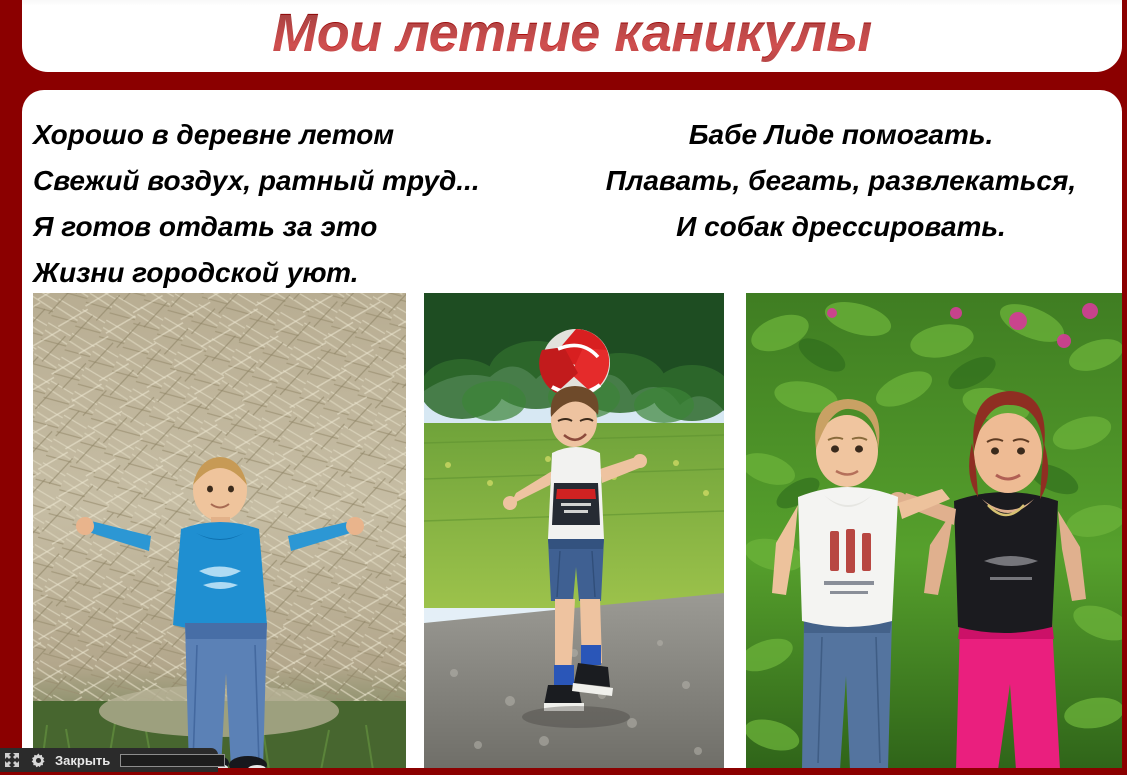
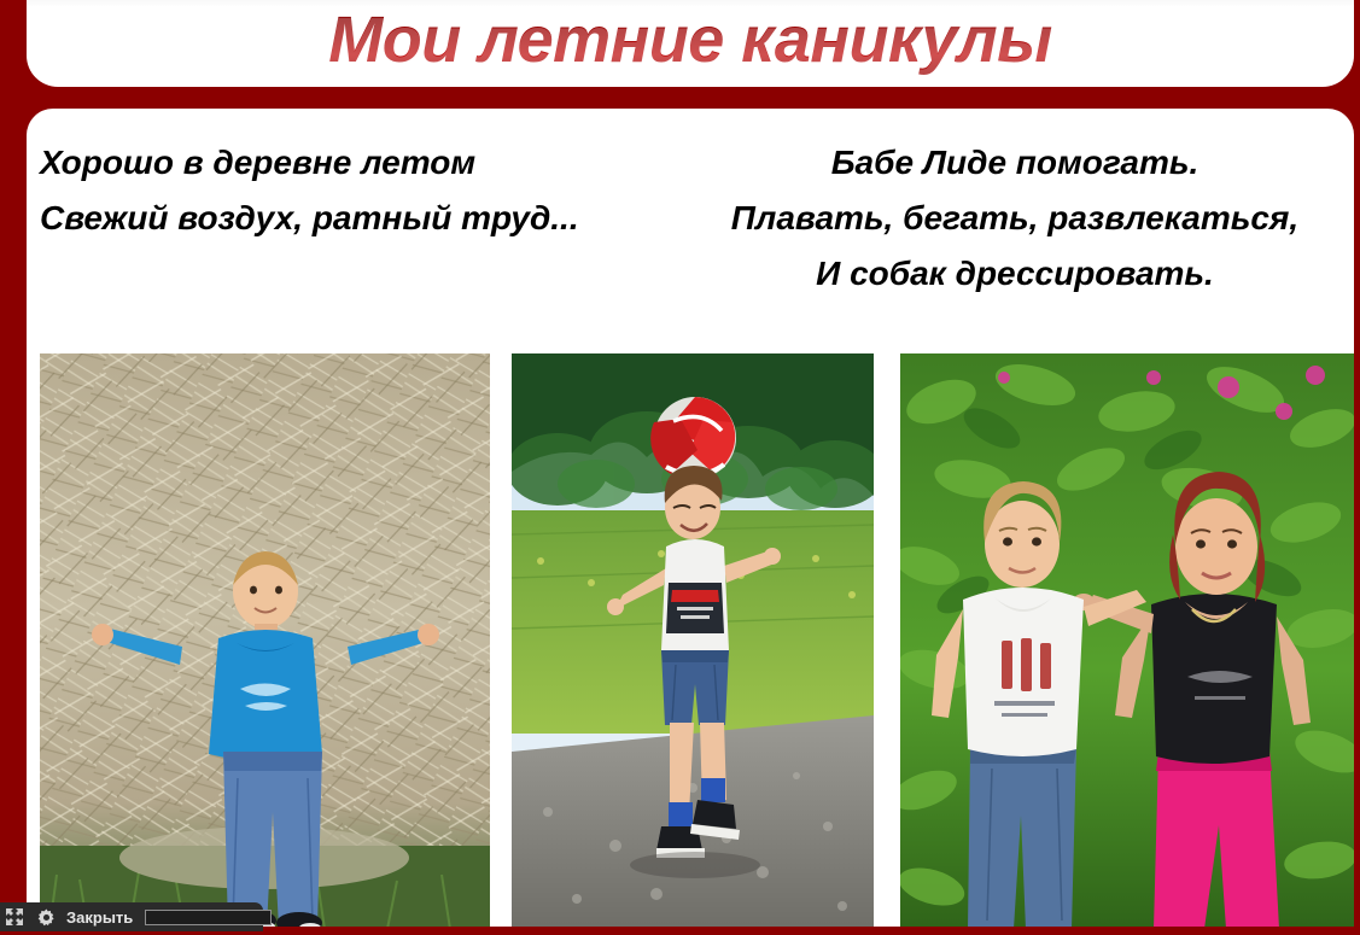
  Мои летние каникулы
  Хорошо в деревне летом
  Свежий воздух, ратный труд...
- Я готов отдать за это
- Жизни городской уют.
  Бабе Лиде помогать.
  Плавать, бегать, развлекаться,
  И собак дрессировать.
  Закрыть
